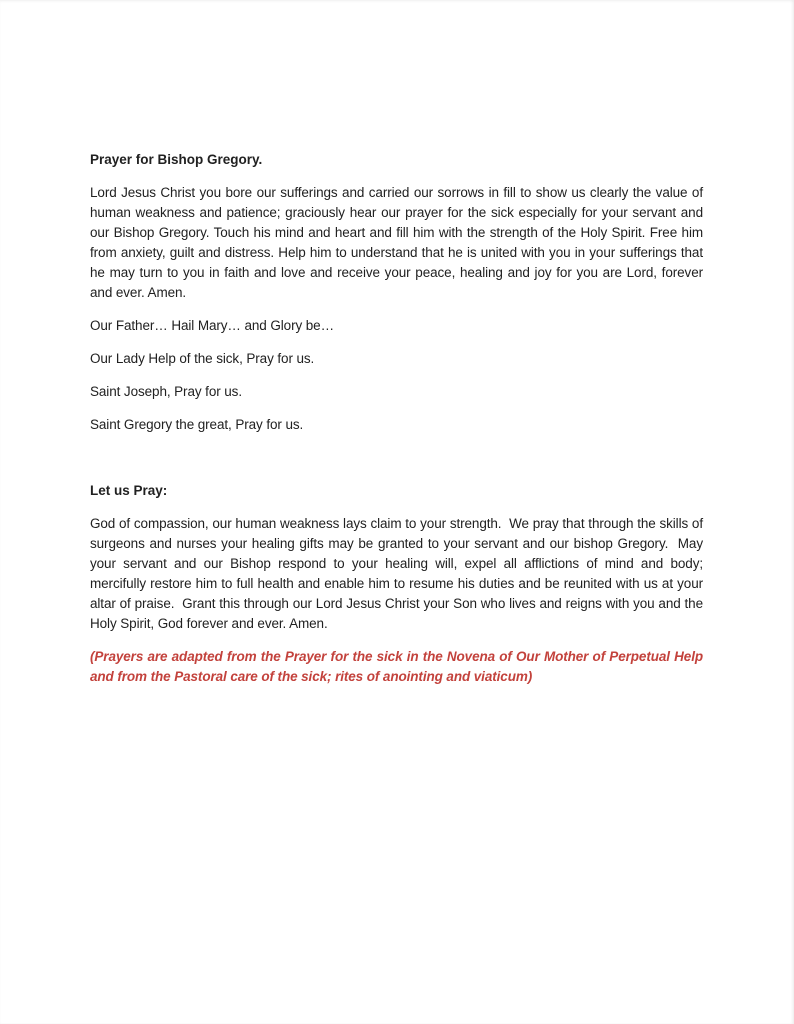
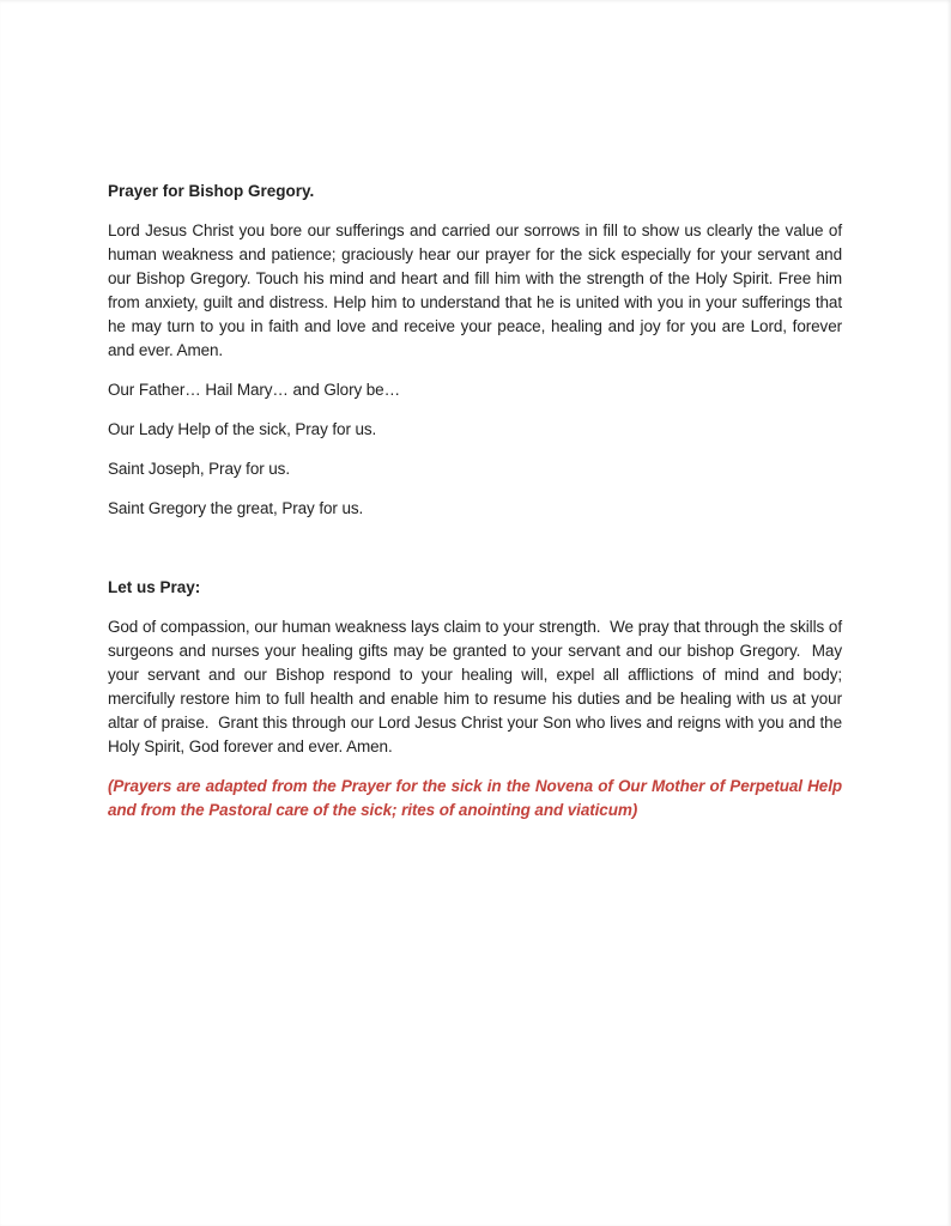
  Prayer for Bishop Gregory.
  Lord Jesus Christ you bore our sufferings and carried our sorrows in fill to show us clearly the value of human weakness and patience; graciously hear our prayer for the sick especially for your servant and our Bishop Gregory. Touch his mind and heart and fill him with the strength of the Holy Spirit. Free him from anxiety, guilt and distress. Help him to understand that he is united with you in your sufferings that he may turn to you in faith and love and receive your peace, healing and joy for you are Lord, forever and ever. Amen.
  Our Father… Hail Mary… and Glory be…
  Our Lady Help of the sick, Pray for us.
  Saint Joseph, Pray for us.
  Saint Gregory the great, Pray for us.
  Let us Pray:
- God of compassion, our human weakness lays claim to your strength. We pray that through the skills of surgeons and nurses your healing gifts may be granted to your servant and our bishop Gregory. May your servant and our Bishop respond to your healing will, expel all afflictions of mind and body; mercifully restore him to full health and enable him to resume his duties and be reunited with us at your altar of praise. Grant this through our Lord Jesus Christ your Son who lives and reigns with you and the Holy Spirit, God forever and ever. Amen.
+ God of compassion, our human weakness lays claim to your strength. We pray that through the skills of surgeons and nurses your healing gifts may be granted to your servant and our bishop Gregory. May your servant and our Bishop respond to your healing will, expel all afflictions of mind and body; mercifully restore him to full health and enable him to resume his duties and be healing with us at your altar of praise. Grant this through our Lord Jesus Christ your Son who lives and reigns with you and the Holy Spirit, God forever and ever. Amen.
  (Prayers are adapted from the Prayer for the sick in the Novena of Our Mother of Perpetual Help and from the Pastoral care of the sick; rites of anointing and viaticum)
